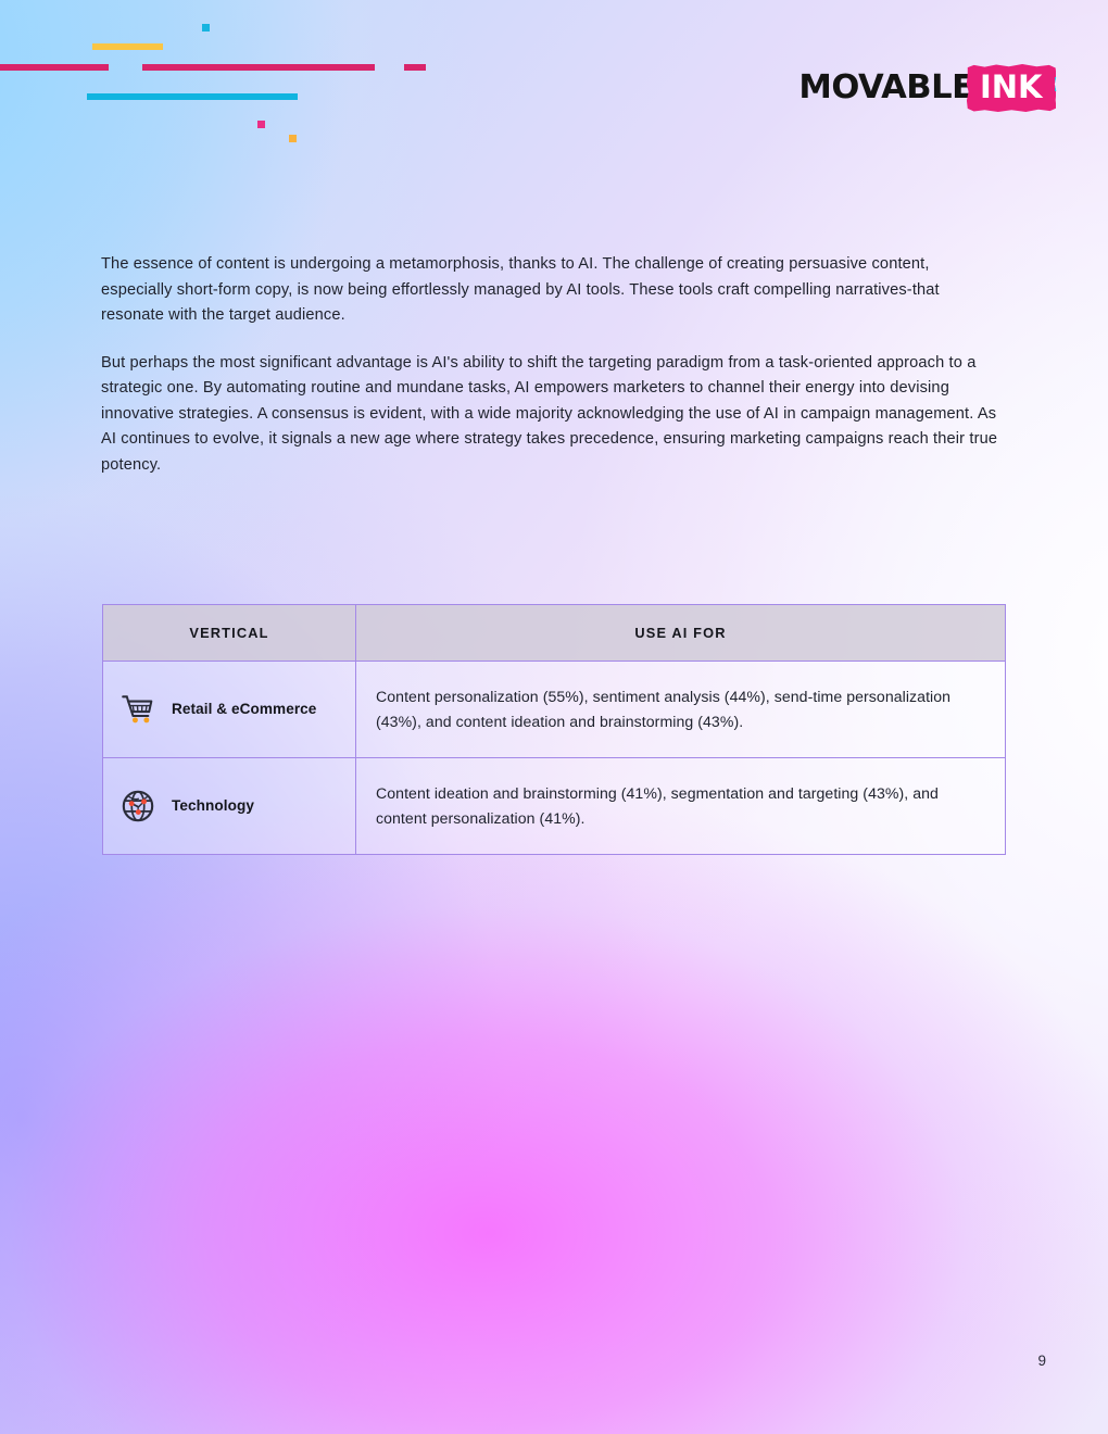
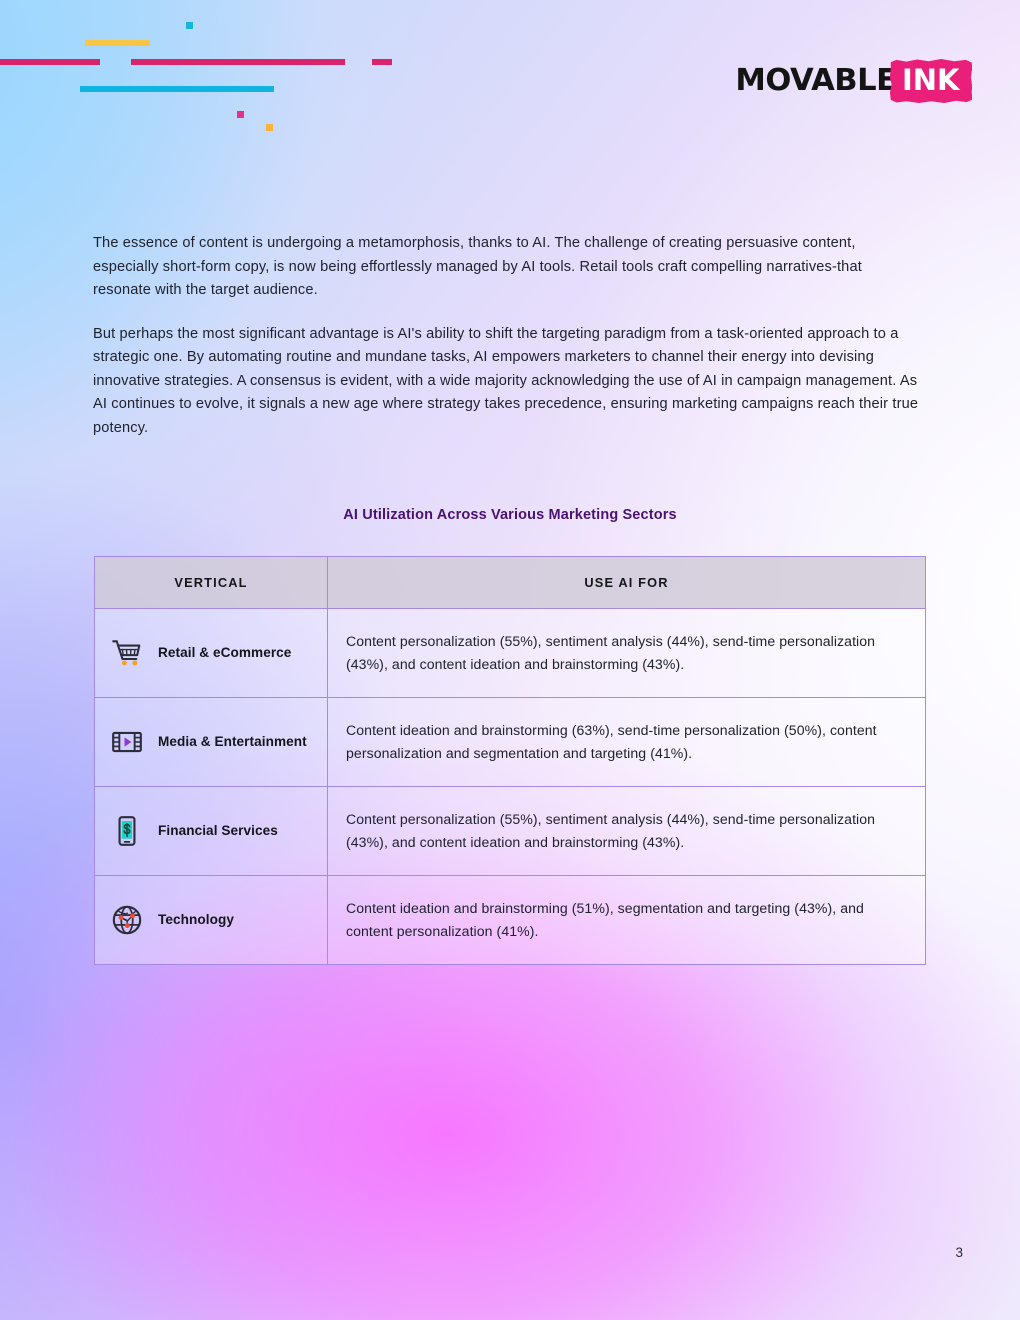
  MOVABLE
  INK
- The essence of content is undergoing a metamorphosis, thanks to AI. The challenge of creating persuasive content, especially short-form copy, is now being effortlessly managed by AI tools. These tools craft compelling narratives-that resonate with the target audience.
+ The essence of content is undergoing a metamorphosis, thanks to AI. The challenge of creating persuasive content, especially short-form copy, is now being effortlessly managed by AI tools. Retail tools craft compelling narratives-that resonate with the target audience.
  But perhaps the most significant advantage is AI's ability to shift the targeting paradigm from a task-oriented approach to a strategic one. By automating routine and mundane tasks, AI empowers marketers to channel their energy into devising innovative strategies. A consensus is evident, with a wide majority acknowledging the use of AI in campaign management. As AI continues to evolve, it signals a new age where strategy takes precedence, ensuring marketing campaigns reach their true potency.
+ AI Utilization Across Various Marketing Sectors
  VERTICAL	USE AI FOR
  Retail & eCommerce	Content personalization (55%), sentiment analysis (44%), send-time personalization (43%), and content ideation and brainstorming (43%).
+ Media & Entertainment	Content ideation and brainstorming (63%), send-time personalization (50%), content personalization and segmentation and targeting (41%).
+ Financial Services	Content personalization (55%), sentiment analysis (44%), send-time personalization (43%), and content ideation and brainstorming (43%).
- Technology	Content ideation and brainstorming (41%), segmentation and targeting (43%), and content personalization (41%).
+ Technology	Content ideation and brainstorming (51%), segmentation and targeting (43%), and content personalization (41%).
- 9
+ 3
